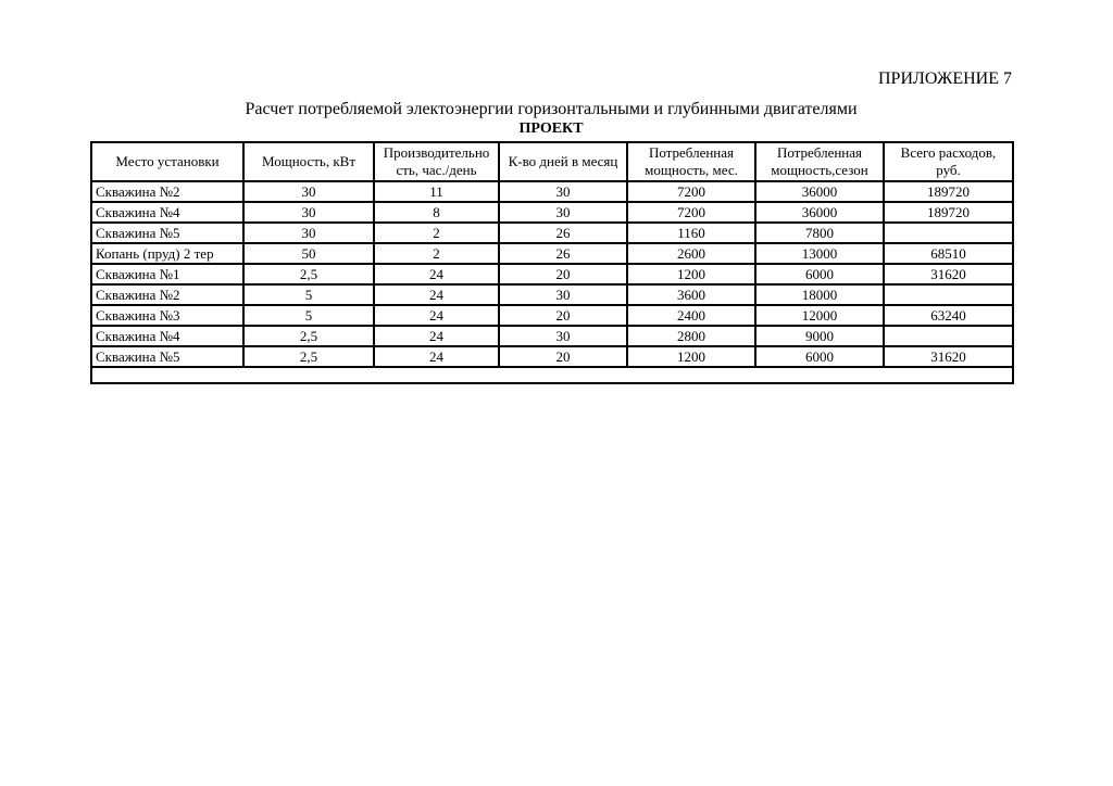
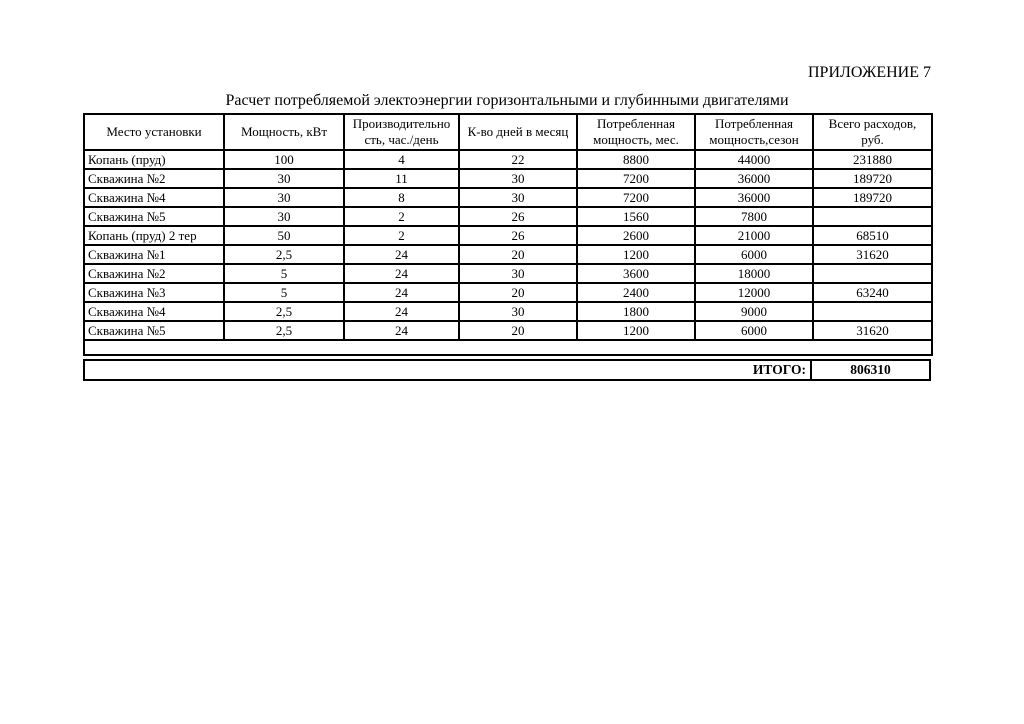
  ПРИЛОЖЕНИЕ 7
  Расчет потребляемой электоэнергии горизонтальными и глубинными двигателями
- ПРОЕКТ
  Место установки	Мощность, кВт	Производительно сть, час./день	К-во дней в месяц	Потребленная мощность, мес.	Потребленная мощность,сезон	Всего расходов, руб.
+ Копань (пруд)	100	4	22	8800	44000	231880
  Скважина №2	30	11	30	7200	36000	189720
  Скважина №4	30	8	30	7200	36000	189720
- Скважина №5	30	2	26	1160	7800
+ Скважина №5	30	2	26	1560	7800
- Копань (пруд) 2 тер	50	2	26	2600	13000	68510
+ Копань (пруд) 2 тер	50	2	26	2600	21000	68510
  Скважина №1	2,5	24	20	1200	6000	31620
  Скважина №2	5	24	30	3600	18000
  Скважина №3	5	24	20	2400	12000	63240
- Скважина №4	2,5	24	30	2800	9000
+ Скважина №4	2,5	24	30	1800	9000
  Скважина №5	2,5	24	20	1200	6000	31620
+ ИТОГО:
+ 806310
